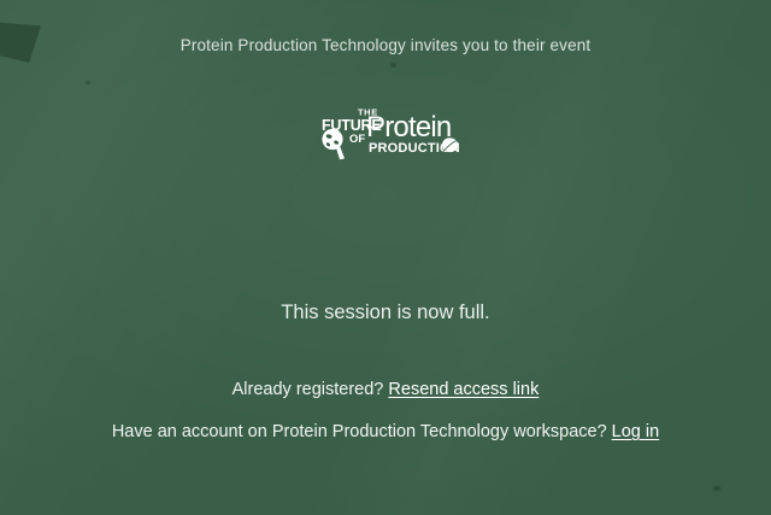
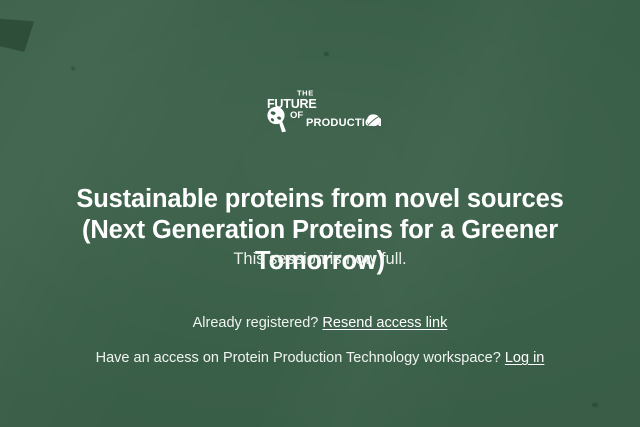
- Protein Production Technology invites you to their event
  THE
  FUTURE
  OF
- Protein
  PRODUCTI
+ Sustainable proteins from novel sources (Next Generation Proteins for a Greener Tomorrow)
  This session is now full.
  Already registered? Resend access link
- Have an account on Protein Production Technology workspace? Log in
+ Have an access on Protein Production Technology workspace? Log in
